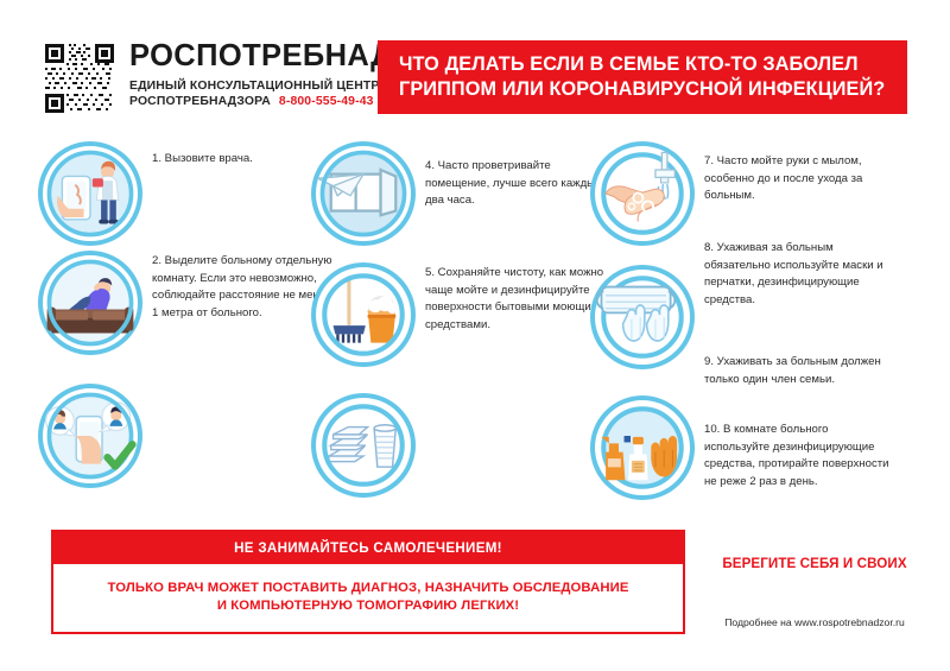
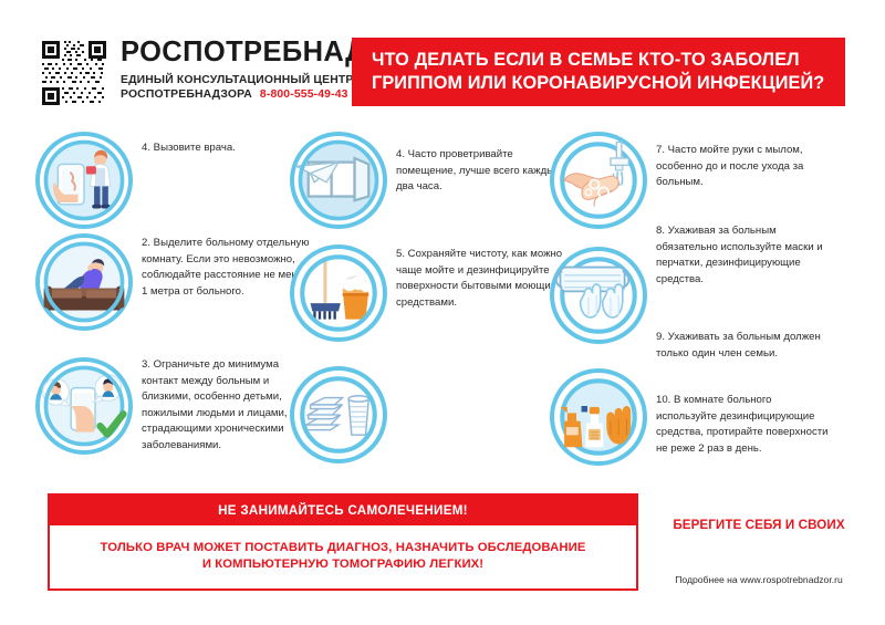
  РОСПОТРЕБНА
  ЕДИНЫЙ КОНСУЛЬТАЦИОННЫЙ ЦЕНТР
  РОСПОТРЕБНАДЗОРА 8-800-555-49-43
  ЧТО ДЕЛАТЬ ЕСЛИ В СЕМЬЕ КТО-ТО ЗАБОЛЕЛ
  ГРИППОМ ИЛИ КОРОНАВИРУСНОЙ ИНФЕКЦИЕЙ?
- 1. Вызовите врача.
+ 4. Вызовите врача.
  2. Выделите больному отдельную комнату. Если это невозможно, соблюдайте расстояние не ме 1 метра от больного.
+ 3. Ограничьте до минимума контакт между больным и близкими, особенно детьми, пожилыми людьми и лицами, страдающими хроническими заболеваниями.
  4. Часто проветривайте помещение, лучше всего кажд два часа.
  5. Сохраняйте чистоту, как можно чаще мойте и дезинфицируйте поверхности бытовыми моющи средствами.
  7. Часто мойте руки с мылом, особенно до и после ухода за больным.
  8. Ухаживая за больным обязательно используйте маски и перчатки, дезинфицирующие средства.
  9. Ухаживать за больным должен только один член семьи.
  10. В комнате больного используйте дезинфицирующие средства, протирайте поверхности не реже 2 раз в день.
  НЕ ЗАНИМАЙТЕСЬ САМОЛЕЧЕНИЕМ!
  ТОЛЬКО ВРАЧ МОЖЕТ ПОСТАВИТЬ ДИАГНОЗ, НАЗНАЧИТЬ ОБСЛЕДОВАНИЕ
  И КОМПЬЮТЕРНУЮ ТОМОГРАФИЮ ЛЕГКИХ!
  БЕРЕГИТЕ СЕБЯ И СВОИХ
  Подробнее на www.rospotrebnadzor.ru
